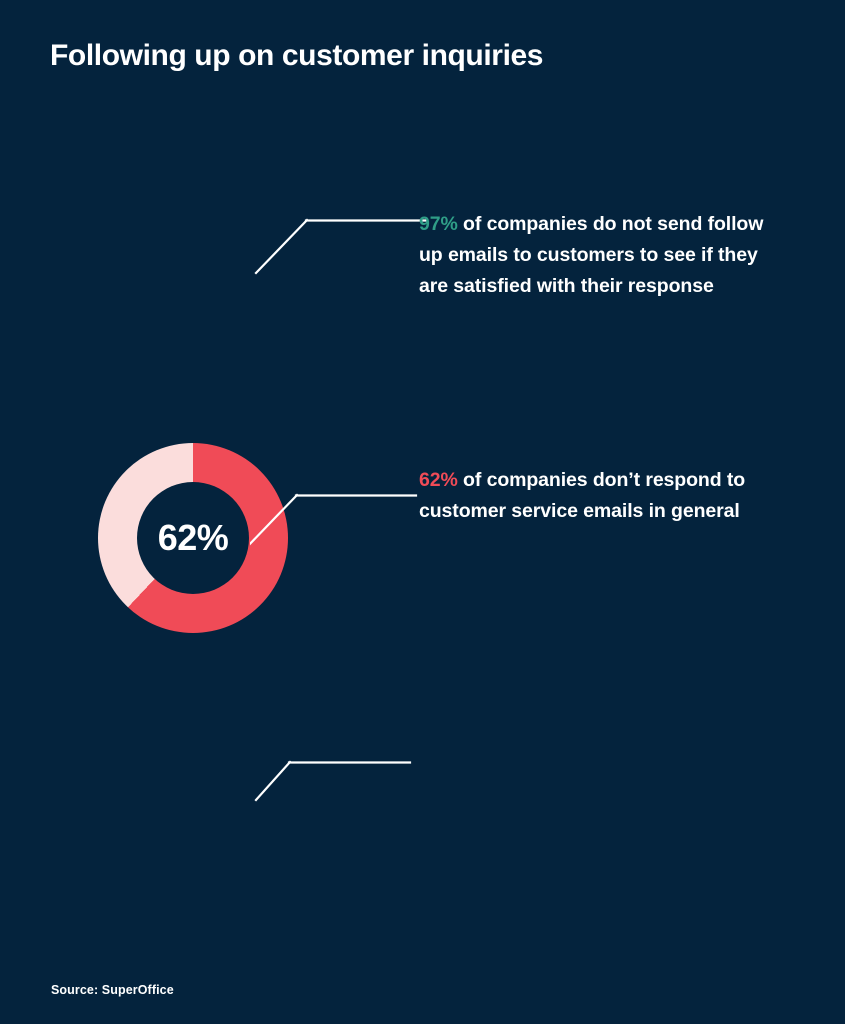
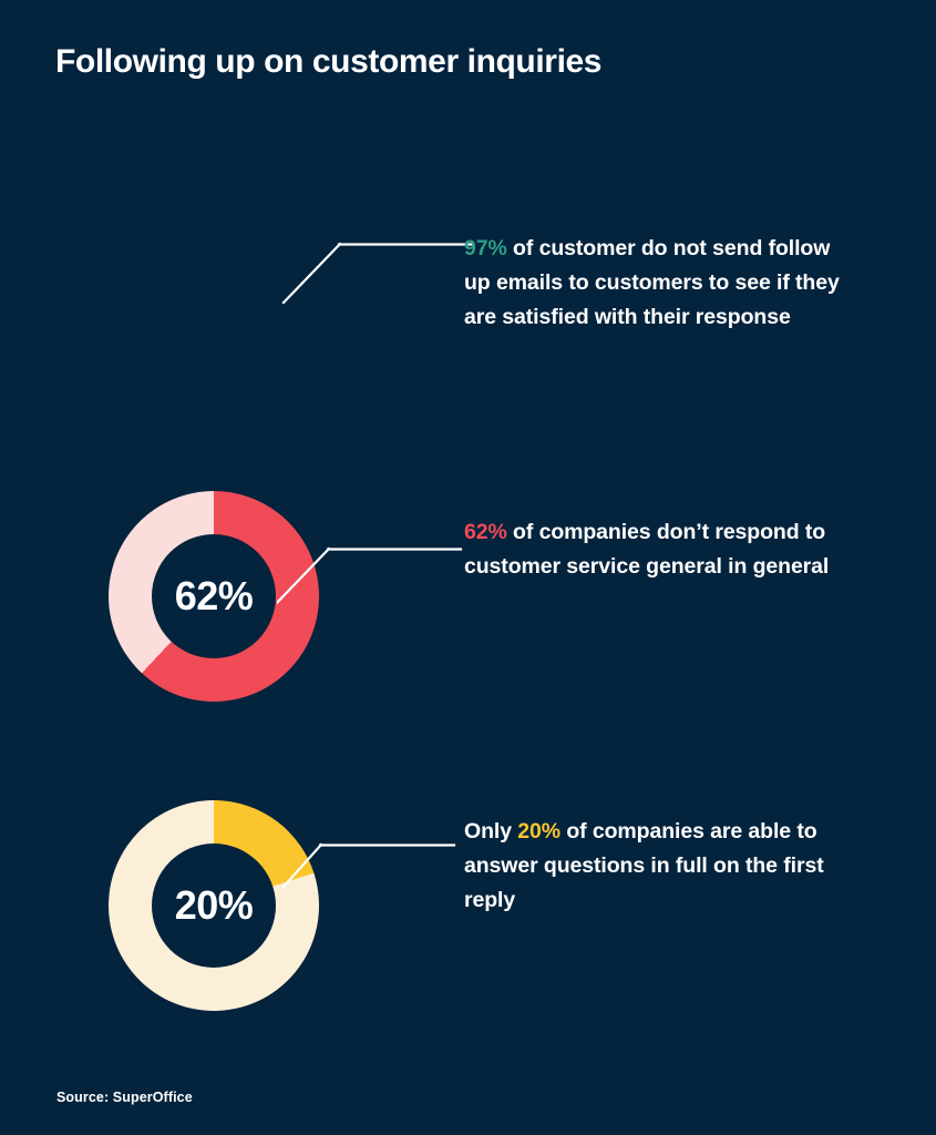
  Following up on customer inquiries
- 97% of companies do not send follow up emails to customers to see if they are satisfied with their response
+ 97% of customer do not send follow up emails to customers to see if they are satisfied with their response
  62%
- 62% of companies don’t respond to customer service emails in general
+ 62% of companies don’t respond to customer service general in general
+ 20%
+ Only 20% of companies are able to answer questions in full on the first reply
  Source: SuperOffice
